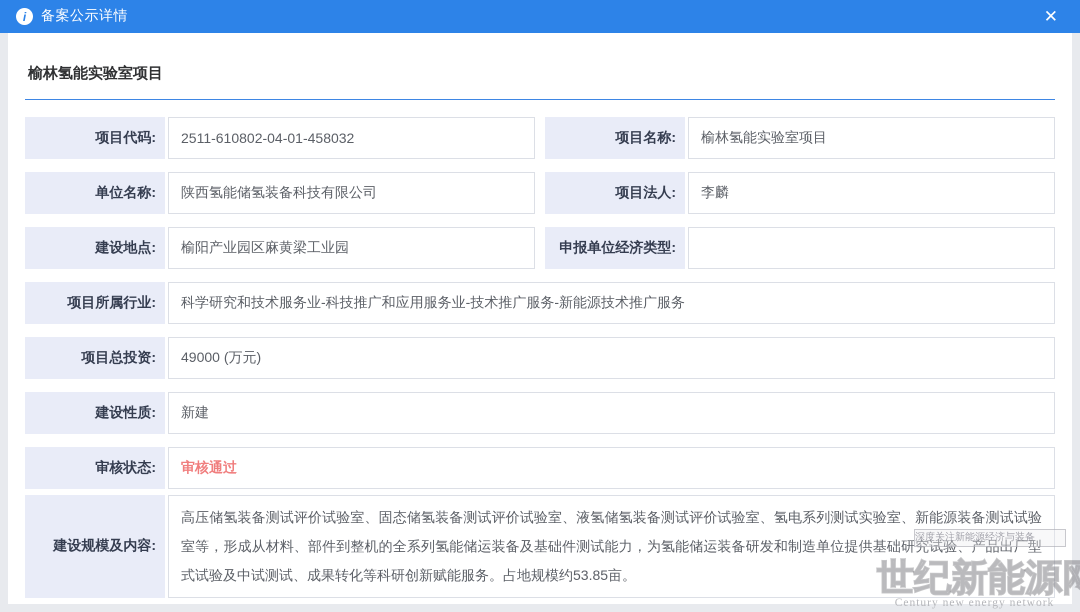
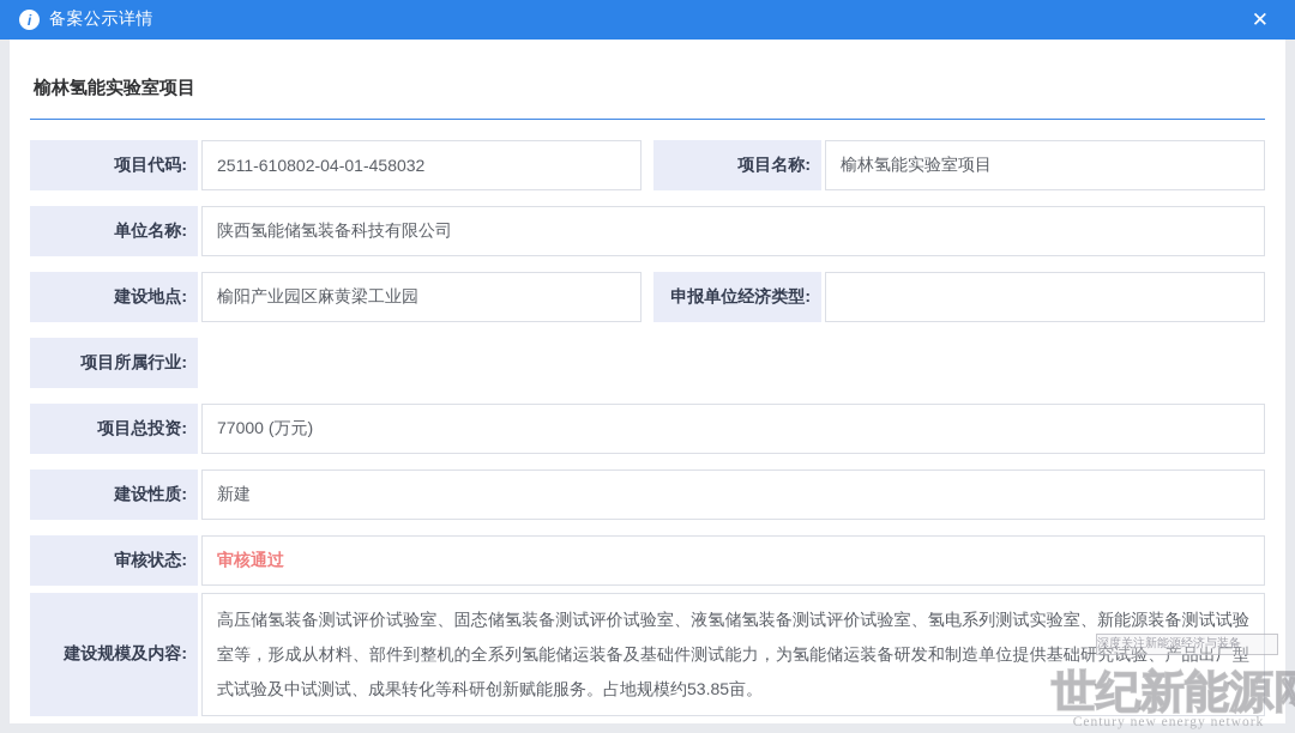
  i
  备案公示详情
  ✕
  榆林氢能实验室项目
  项目代码:
  2511-610802-04-01-458032
  项目名称:
  榆林氢能实验室项目
  单位名称:
  陕西氢能储氢装备科技有限公司
- 项目法人:
- 李麟
  建设地点:
  榆阳产业园区麻黄梁工业园
  申报单位经济类型:
  项目所属行业:
- 科学研究和技术服务业-科技推广和应用服务业-技术推广服务-新能源技术推广服务
  项目总投资:
- 49000 (万元)
+ 77000 (万元)
  建设性质:
  新建
  审核状态:
  审核通过
  建设规模及内容:
  高压储氢装备测试评价试验室、固态储氢装备测试评价试验室、液氢储氢装备测试评价试验室、氢电系列测试实验室、新能源装备测试试验室等，形成从材料、部件到整机的全系列氢能储运装备及基础件测试能力，为氢能储运装备研发和制造单位提供基础研究试验、产品出厂型式试验及中试测试、成果转化等科研创新赋能服务。占地规模约53.85亩。
  深度关注新能源经济与装备
  世纪新能源
  Century new energy network
